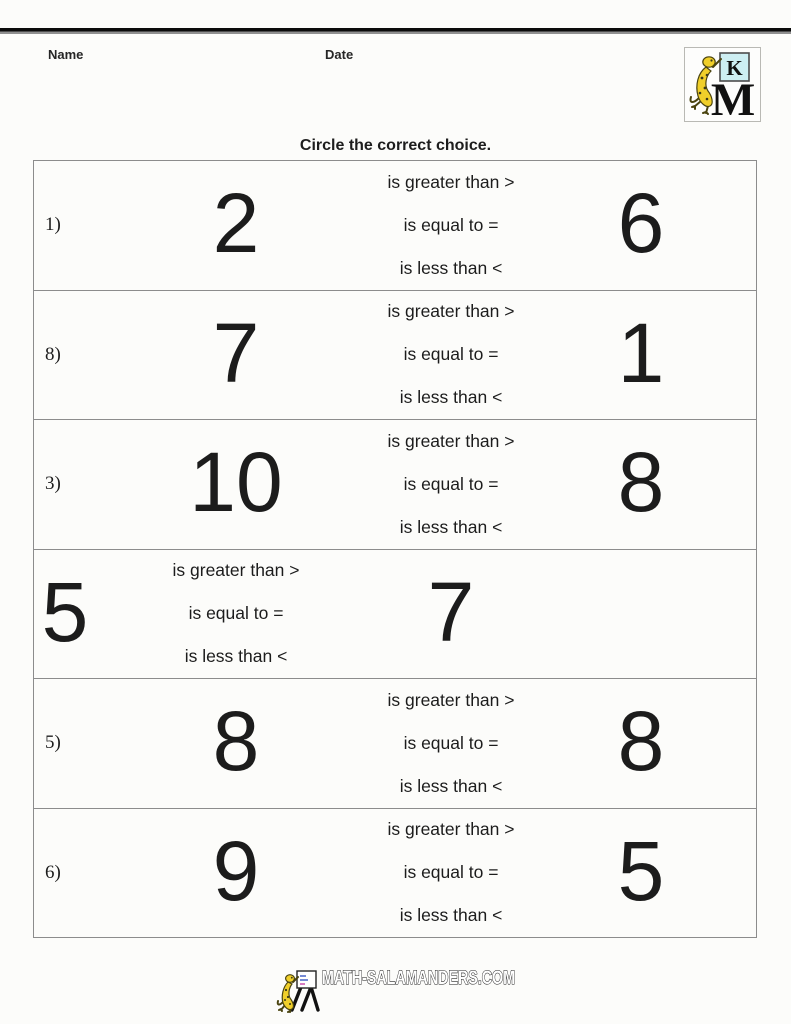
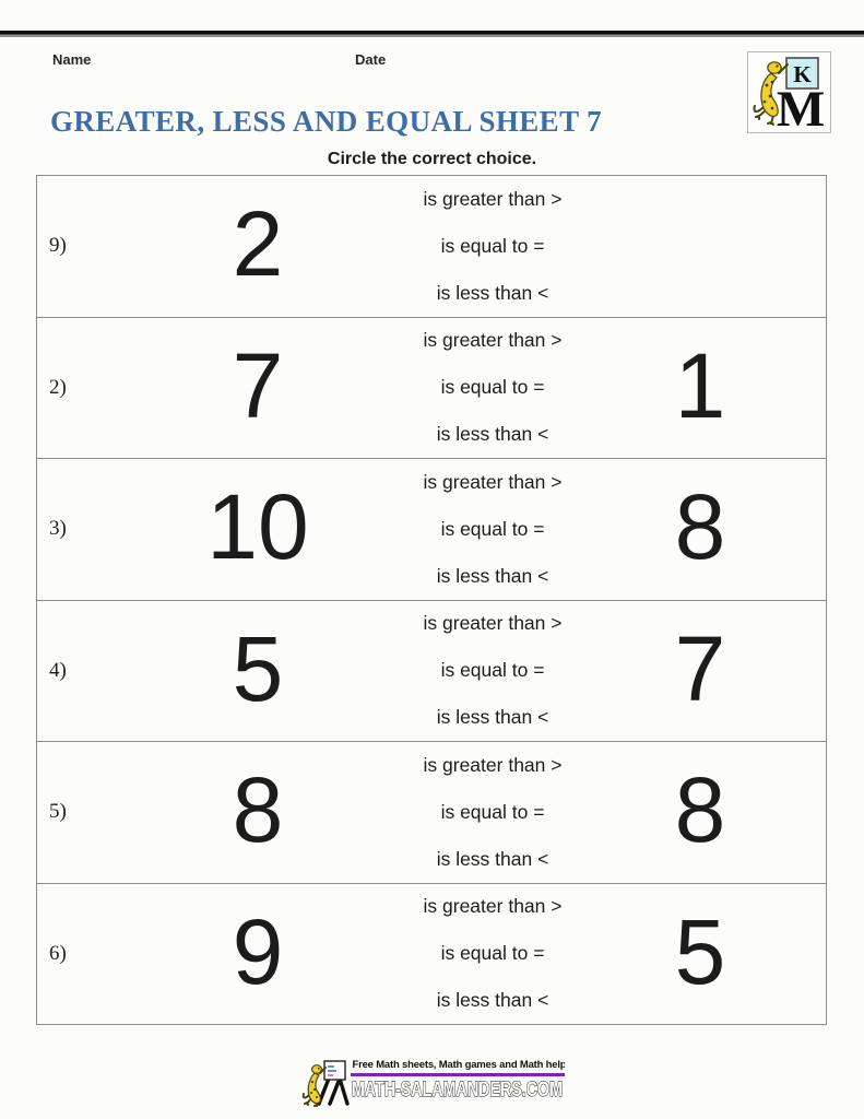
  Name
  Date
  M
  K
+ GREATER, LESS AND EQUAL SHEET 7
  Circle the correct choice.
- 1)
+ 9)
  2
  is greater than >
  is equal to =
  is less than <
- 6
- 8)
+ 2)
  7
  is greater than >
  is equal to =
  is less than <
  1
  3)
  10
  is greater than >
  is equal to =
  is less than <
  8
+ 4)
  5
  is greater than >
  is equal to =
  is less than <
  7
  5)
  8
  is greater than >
  is equal to =
  is less than <
  8
  6)
  9
  is greater than >
  is equal to =
  is less than <
  5
+ Free Math sheets, Math games and Math help
  MATH-SALAMANDERS.COM
